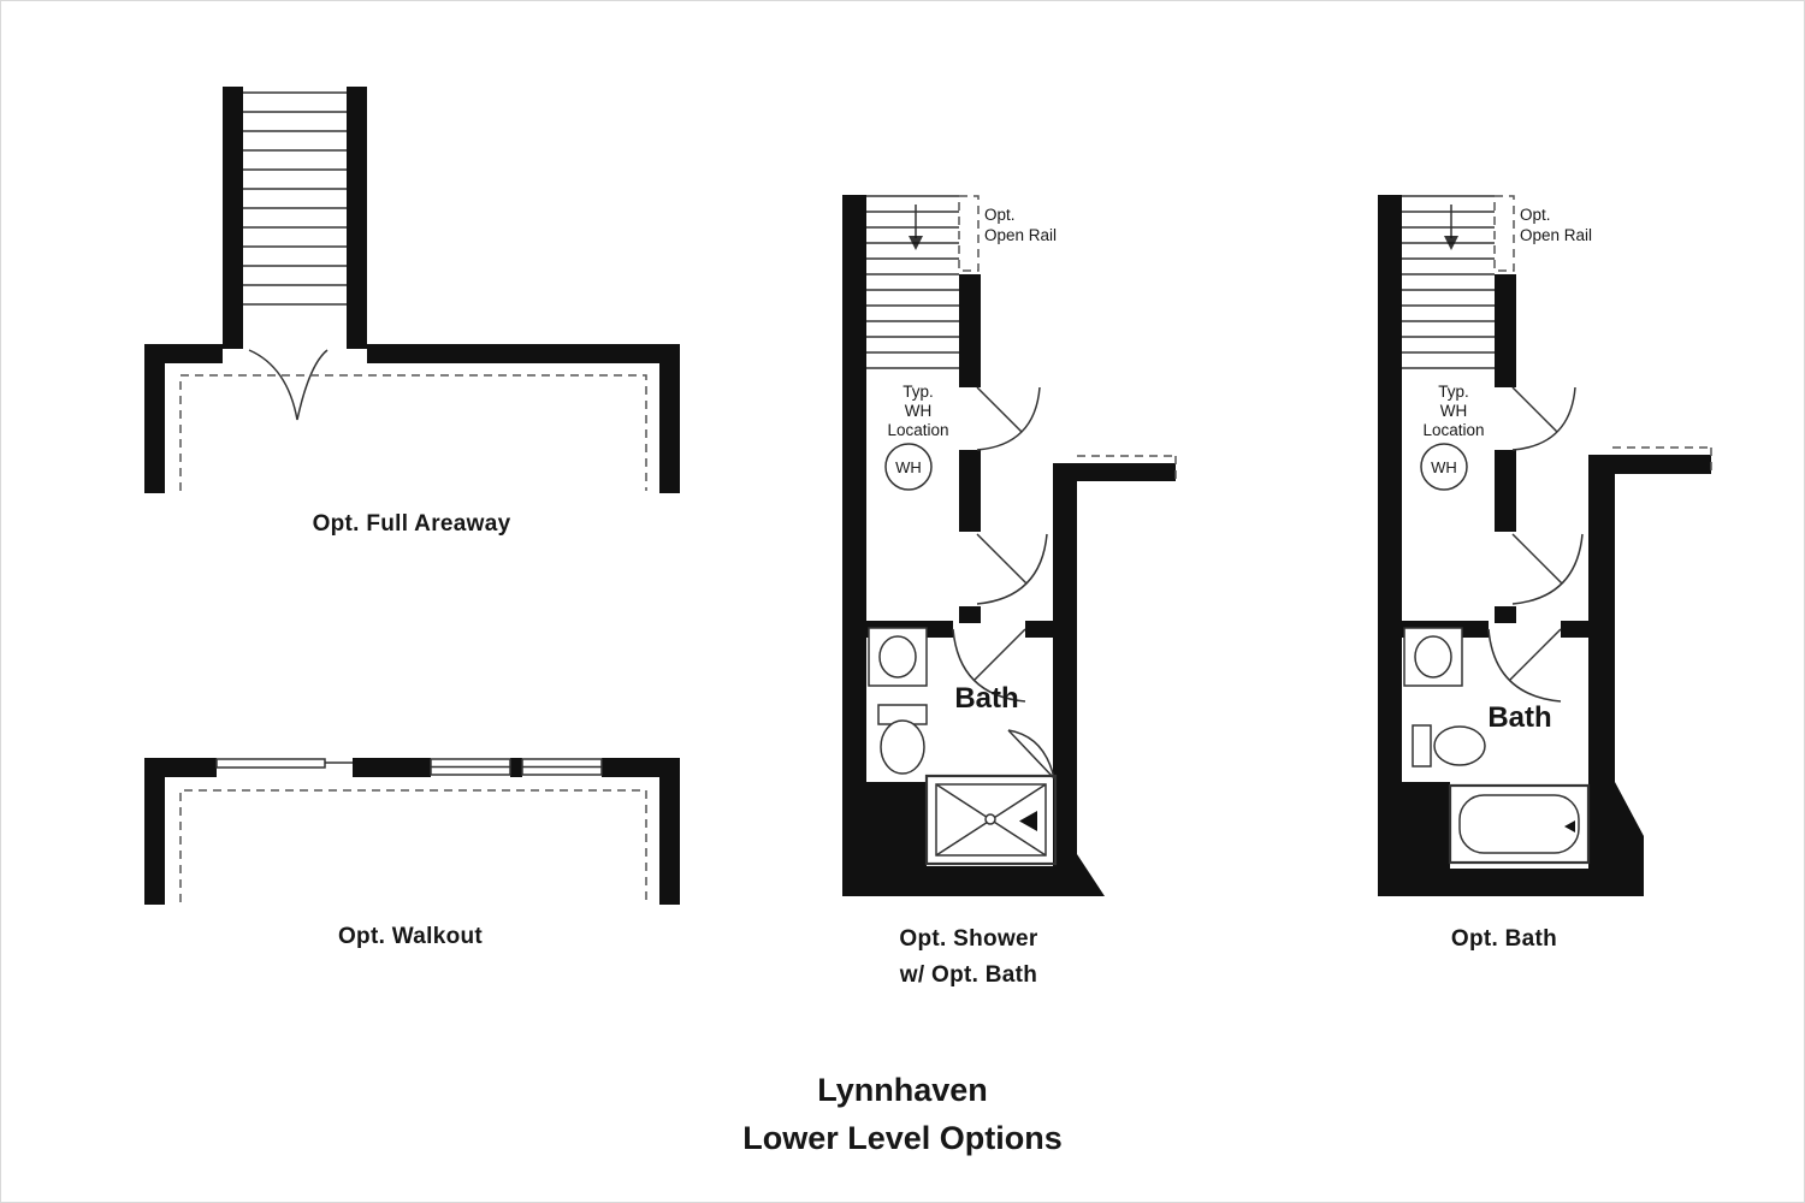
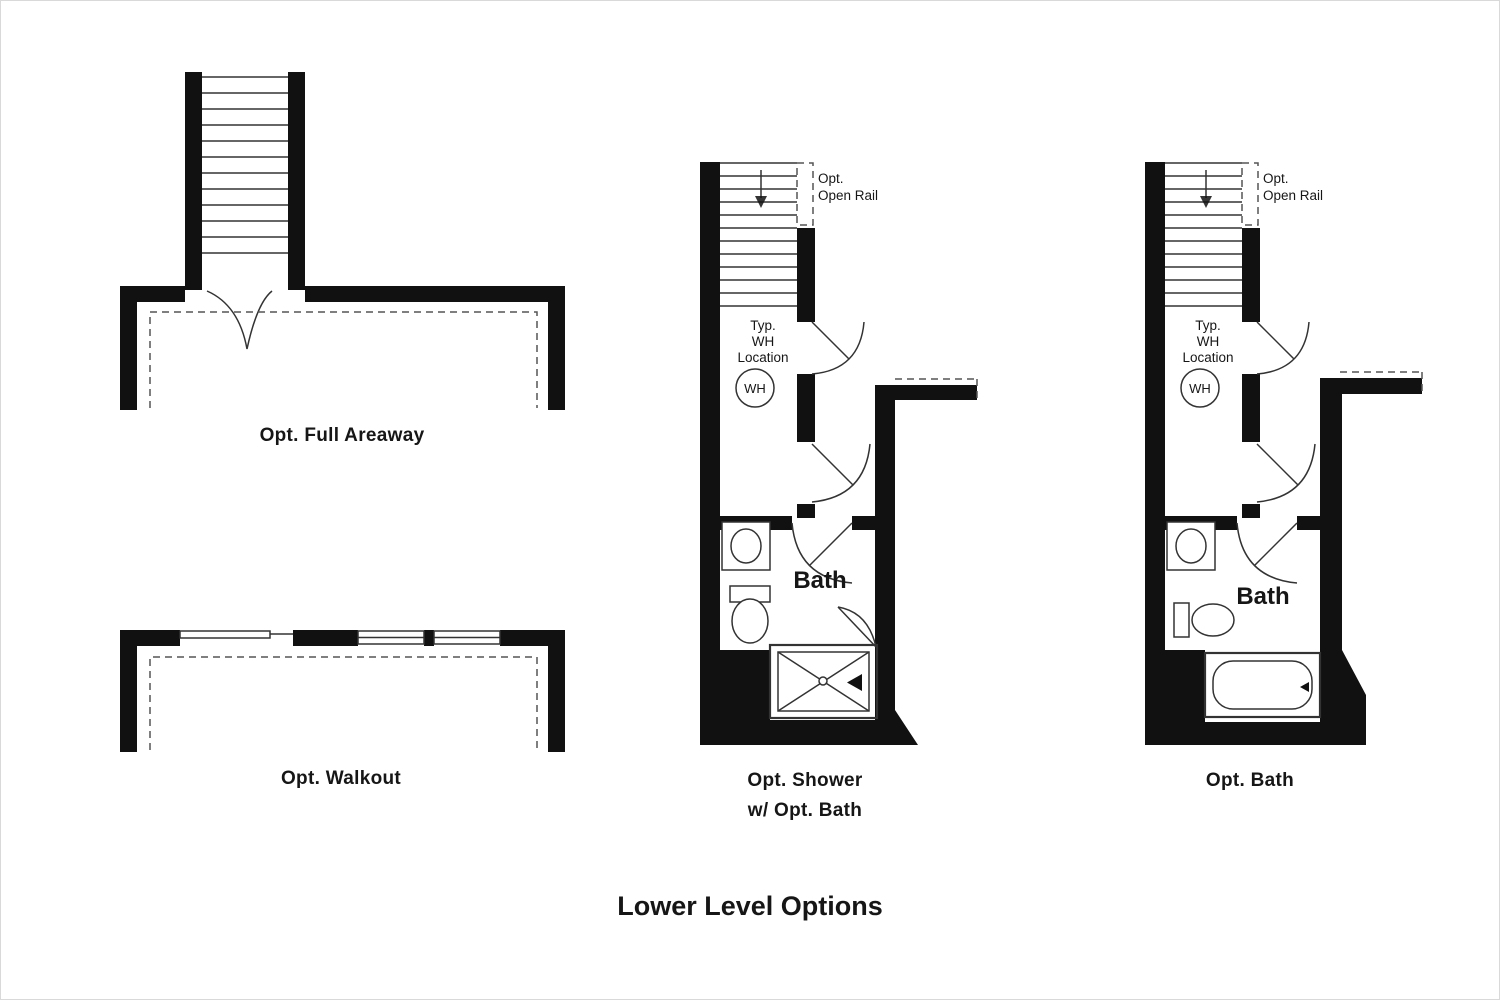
  Opt. Full Areaway
  Opt. Walkout
  Opt.
  Open Rail
  Typ.
  WH
  Location
  WH
  Bath
  Opt. Shower
  w/ Opt. Bath
  Opt.
  Open Rail
  Typ.
  WH
  Location
  WH
  Bath
  Opt. Bath
- Lynnhaven
  Lower Level Options
